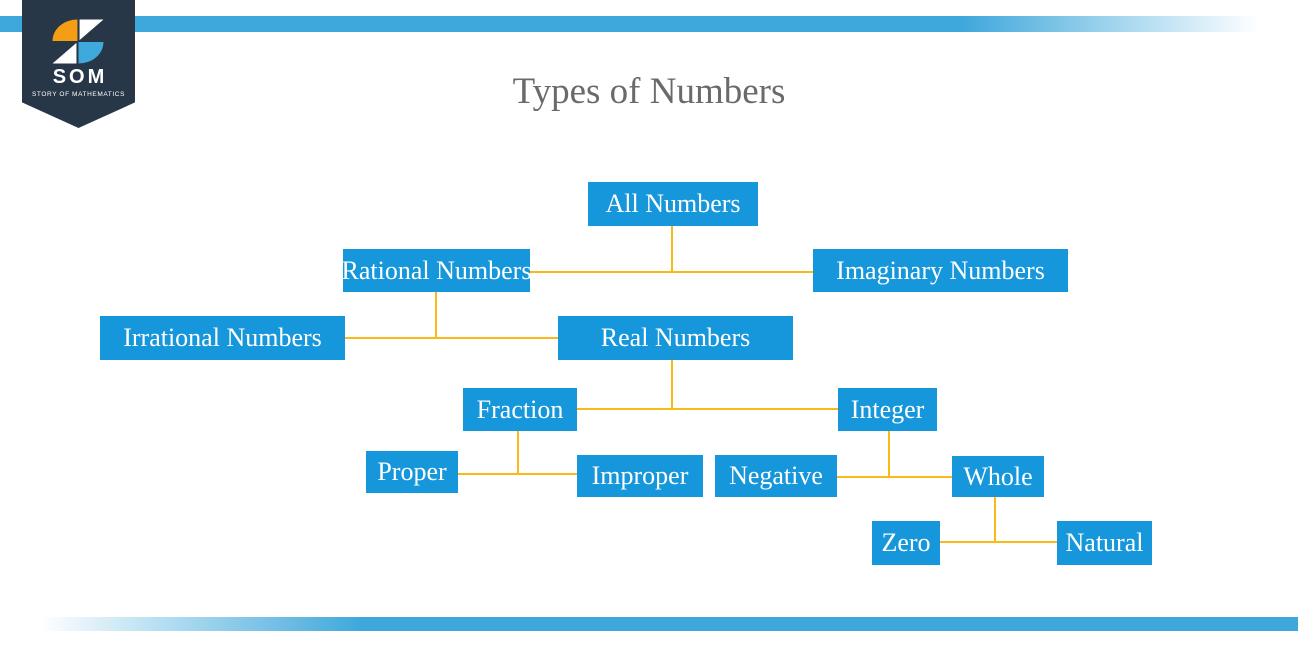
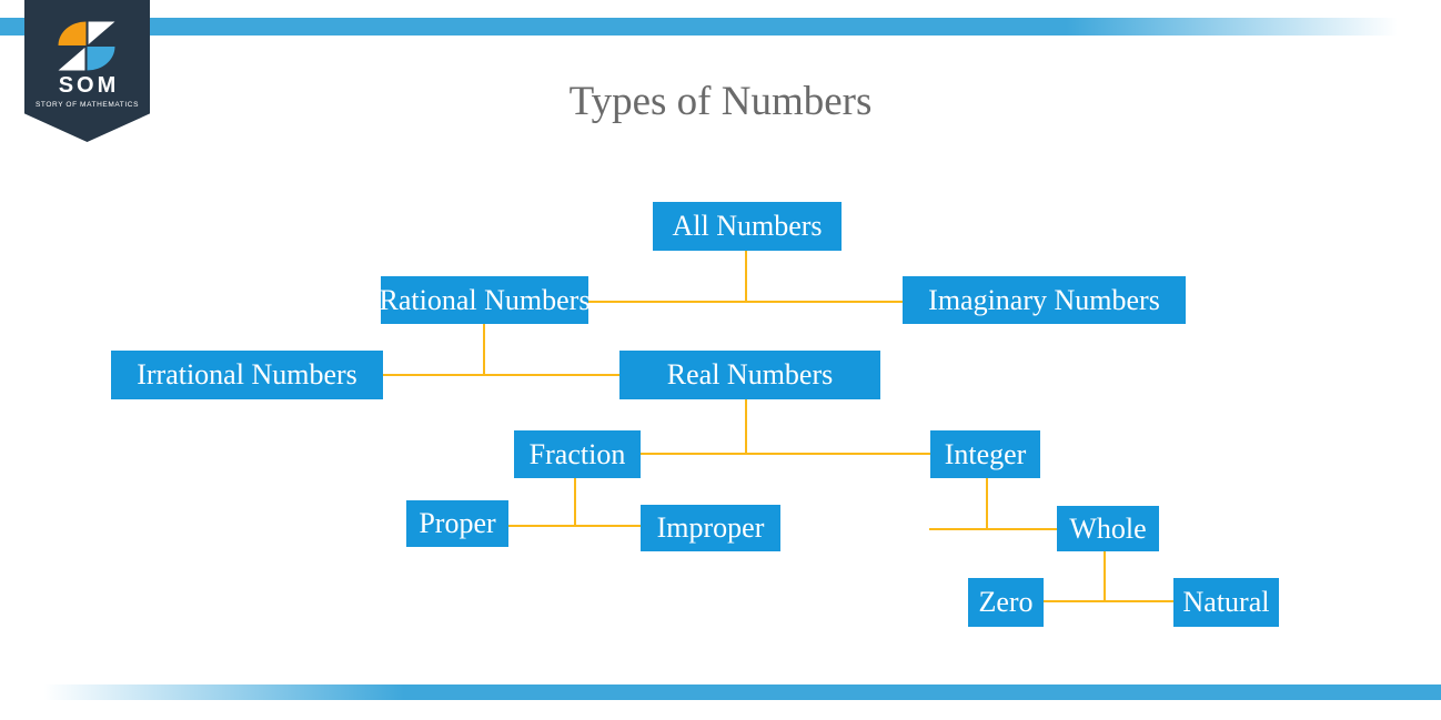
  SOM
  Types of Numbers
  All Numbers
  Rational Numbers
  Imaginary Numbers
  Irrational Numbers
  Real Numbers
  Fraction
  Integer
  Proper
  Improper
- Negative
  Whole
  Zero
  Natural
